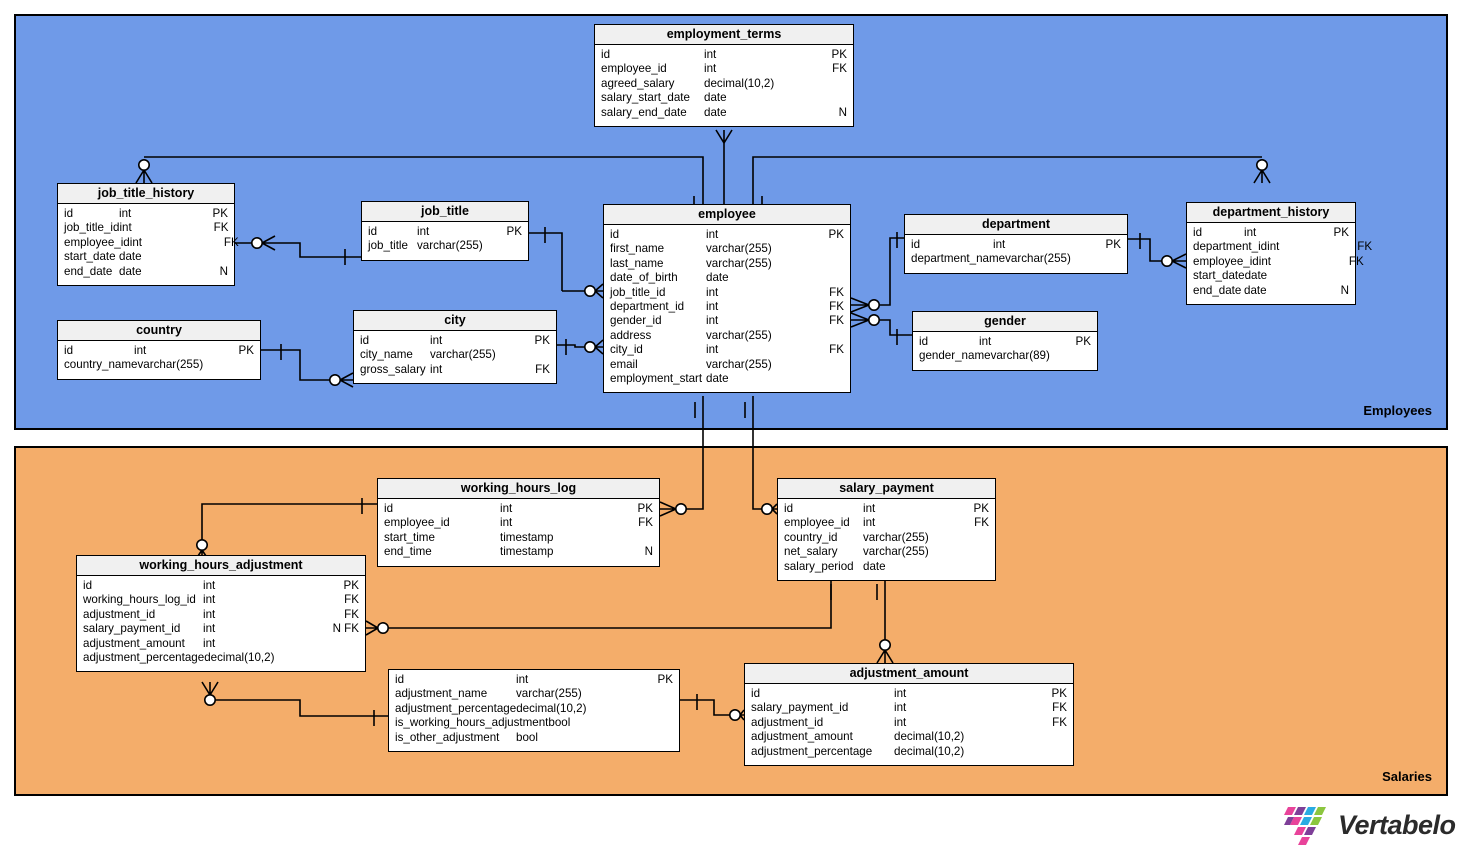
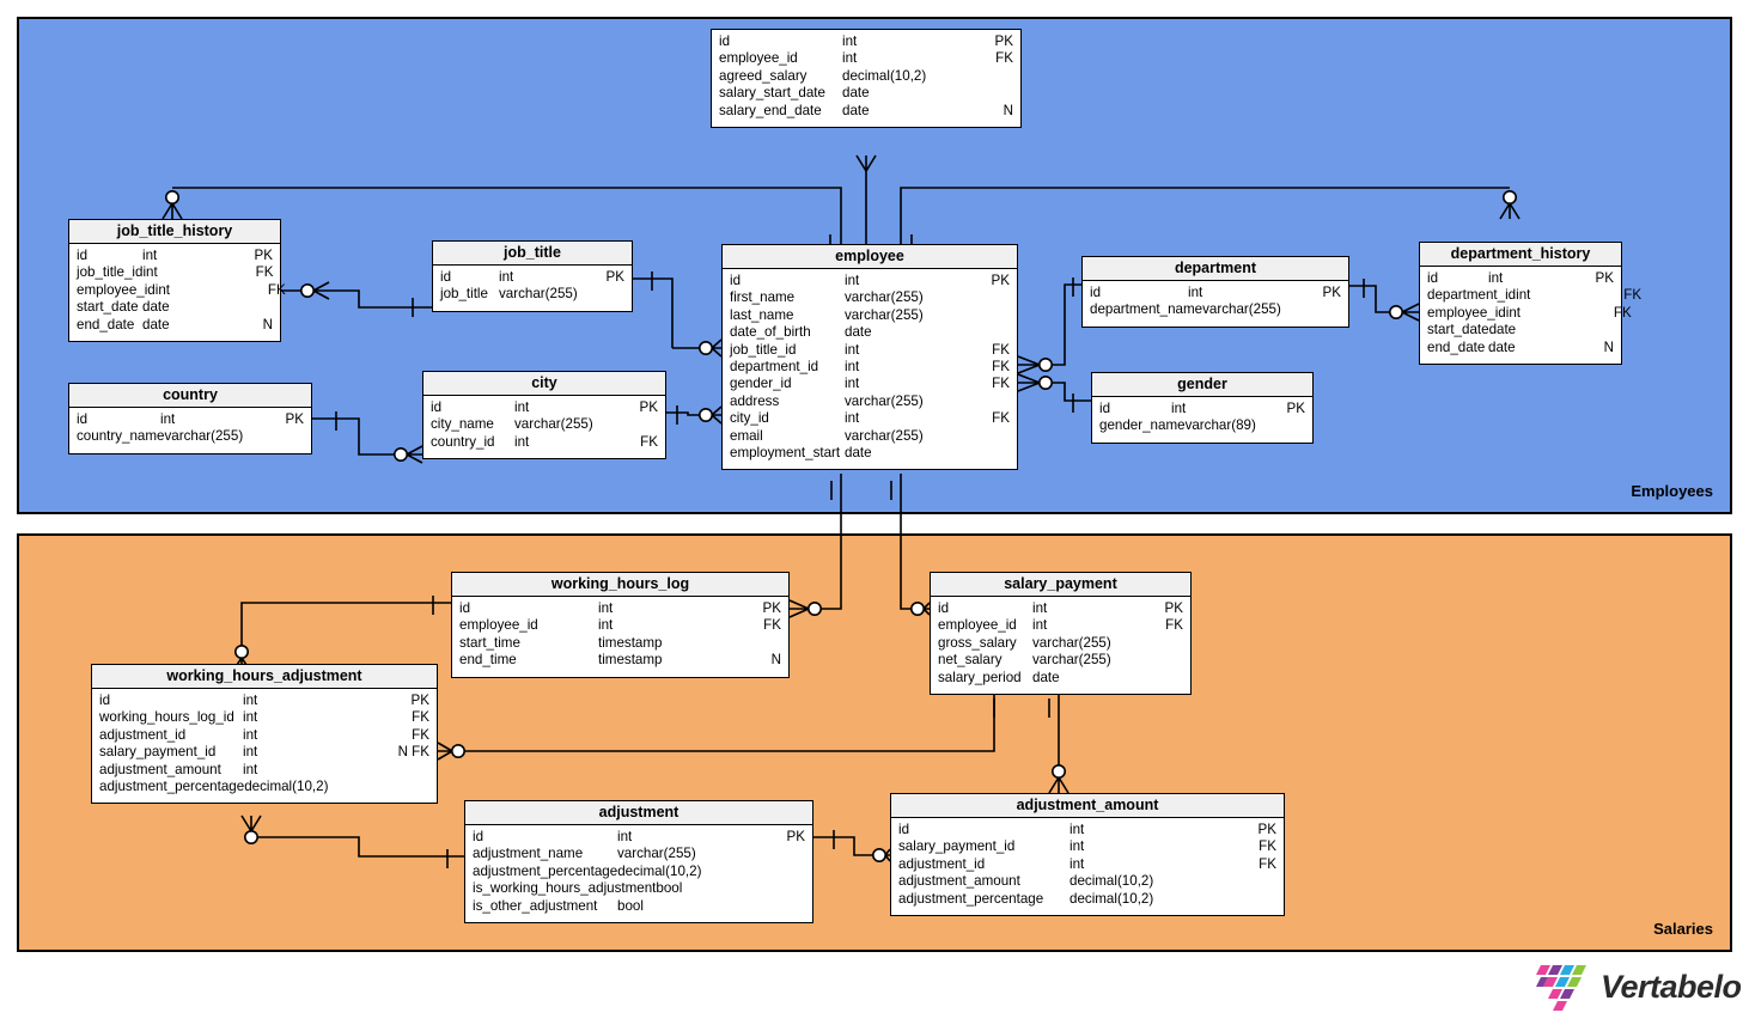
  Employees
  Salaries
- employment_terms
  id
  int
  PK
  employee_id
  int
  FK
  agreed_salary
  decimal(10,2)
  salary_start_date
  date
  salary_end_date
  date
  N
  job_title_history
  id
  int
  PK
  job_title_id
  int
  FK
  employee_id
  int
  FK
  start_date
  date
  end_date
  date
  N
  job_title
  id
  int
  PK
  job_title
  varchar(255)
  employee
  id
  int
  PK
  first_name
  varchar(255)
  last_name
  varchar(255)
  date_of_birth
  date
  job_title_id
  int
  FK
  department_id
  int
  FK
  gender_id
  int
  FK
  address
  varchar(255)
  city_id
  int
  FK
  email
  varchar(255)
  employment_start
  date
  department
  id
  int
  PK
  department_name
  varchar(255)
  department_history
  id
  int
  PK
  department_id
  int
  FK
  employee_id
  int
  FK
  start_date
  date
  end_date
  date
  N
  city
  id
  int
  PK
  city_name
  varchar(255)
- gross_salary
+ country_id
  int
  FK
  gender
  id
  int
  PK
  gender_name
  varchar(89)
  country
  id
  int
  PK
  country_name
  varchar(255)
  working_hours_log
  id
  int
  PK
  employee_id
  int
  FK
  start_time
  timestamp
  end_time
  timestamp
  N
  salary_payment
  id
  int
  PK
  employee_id
  int
  FK
- country_id
+ gross_salary
  varchar(255)
  net_salary
  varchar(255)
  salary_period
  date
  working_hours_adjustment
  id
  int
  PK
  working_hours_log_id
  int
  FK
  adjustment_id
  int
  FK
  salary_payment_id
  int
  N FK
  adjustment_amount
  int
  adjustment_percentage
  decimal(10,2)
  adjustment_amount
  id
  int
  PK
  salary_payment_id
  int
  FK
  adjustment_id
  int
  FK
  adjustment_amount
  decimal(10,2)
  adjustment_percentage
  decimal(10,2)
+ adjustment
  id
  int
  PK
  adjustment_name
  varchar(255)
  adjustment_percentage
  decimal(10,2)
  is_working_hours_adjustment
  bool
  is_other_adjustment
  bool
  Vertabelo
